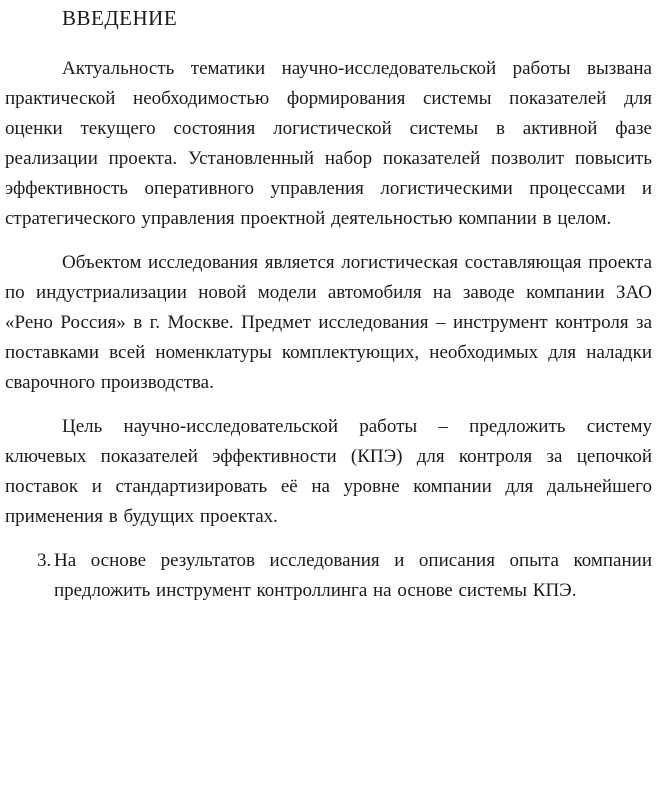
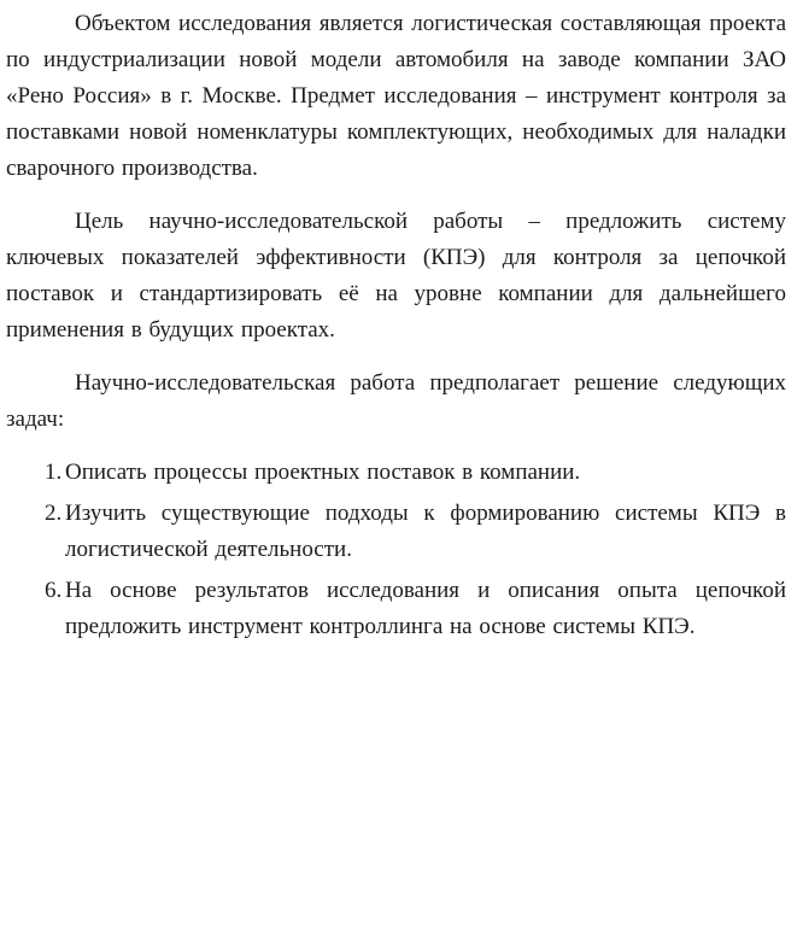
- ВВЕДЕНИЕ
- Актуальность тематики научно-исследовательской работы вызвана практической необходимостью формирования системы показателей для оценки текущего состояния логистической системы в активной фазе реализации проекта. Установленный набор показателей позволит повысить эффективность оперативного управления логистическими процессами и стратегического управления проектной деятельностью компании в целом.
- Объектом исследования является логистическая составляющая проекта по индустриализации новой модели автомобиля на заводе компании ЗАО «Рено Россия» в г. Москве. Предмет исследования – инструмент контроля за поставками всей номенклатуры комплектующих, необходимых для наладки сварочного производства.
+ Объектом исследования является логистическая составляющая проекта по индустриализации новой модели автомобиля на заводе компании ЗАО «Рено Россия» в г. Москве. Предмет исследования – инструмент контроля за поставками новой номенклатуры комплектующих, необходимых для наладки сварочного производства.
  Цель научно-исследовательской работы – предложить систему ключевых показателей эффективности (КПЭ) для контроля за цепочкой поставок и стандартизировать её на уровне компании для дальнейшего применения в будущих проектах.
+ Научно-исследовательская работа предполагает решение следующих задач:
+ 1.
+ Описать процессы проектных поставок в компании.
+ 2.
+ Изучить существующие подходы к формированию системы КПЭ в логистической деятельности.
- 3.
+ 6.
- На основе результатов исследования и описания опыта компании предложить инструмент контроллинга на основе системы КПЭ.
+ На основе результатов исследования и описания опыта цепочкой предложить инструмент контроллинга на основе системы КПЭ.
